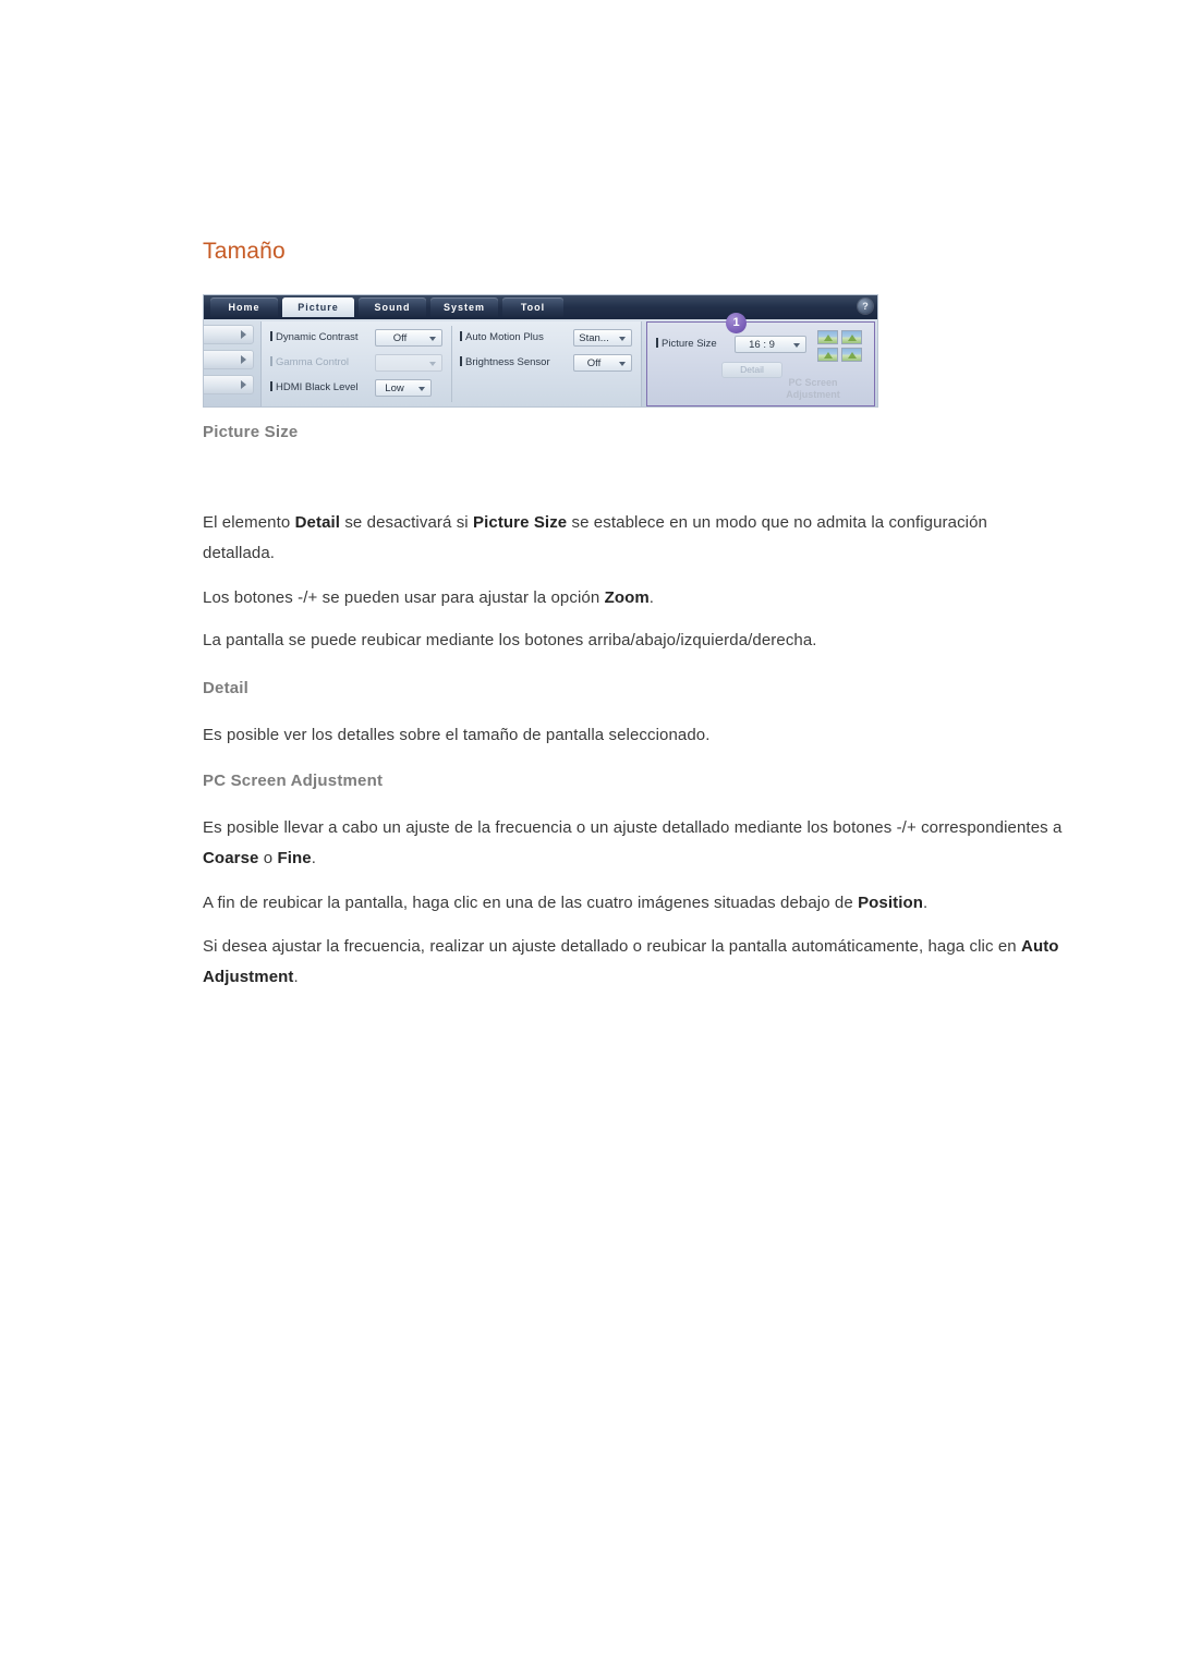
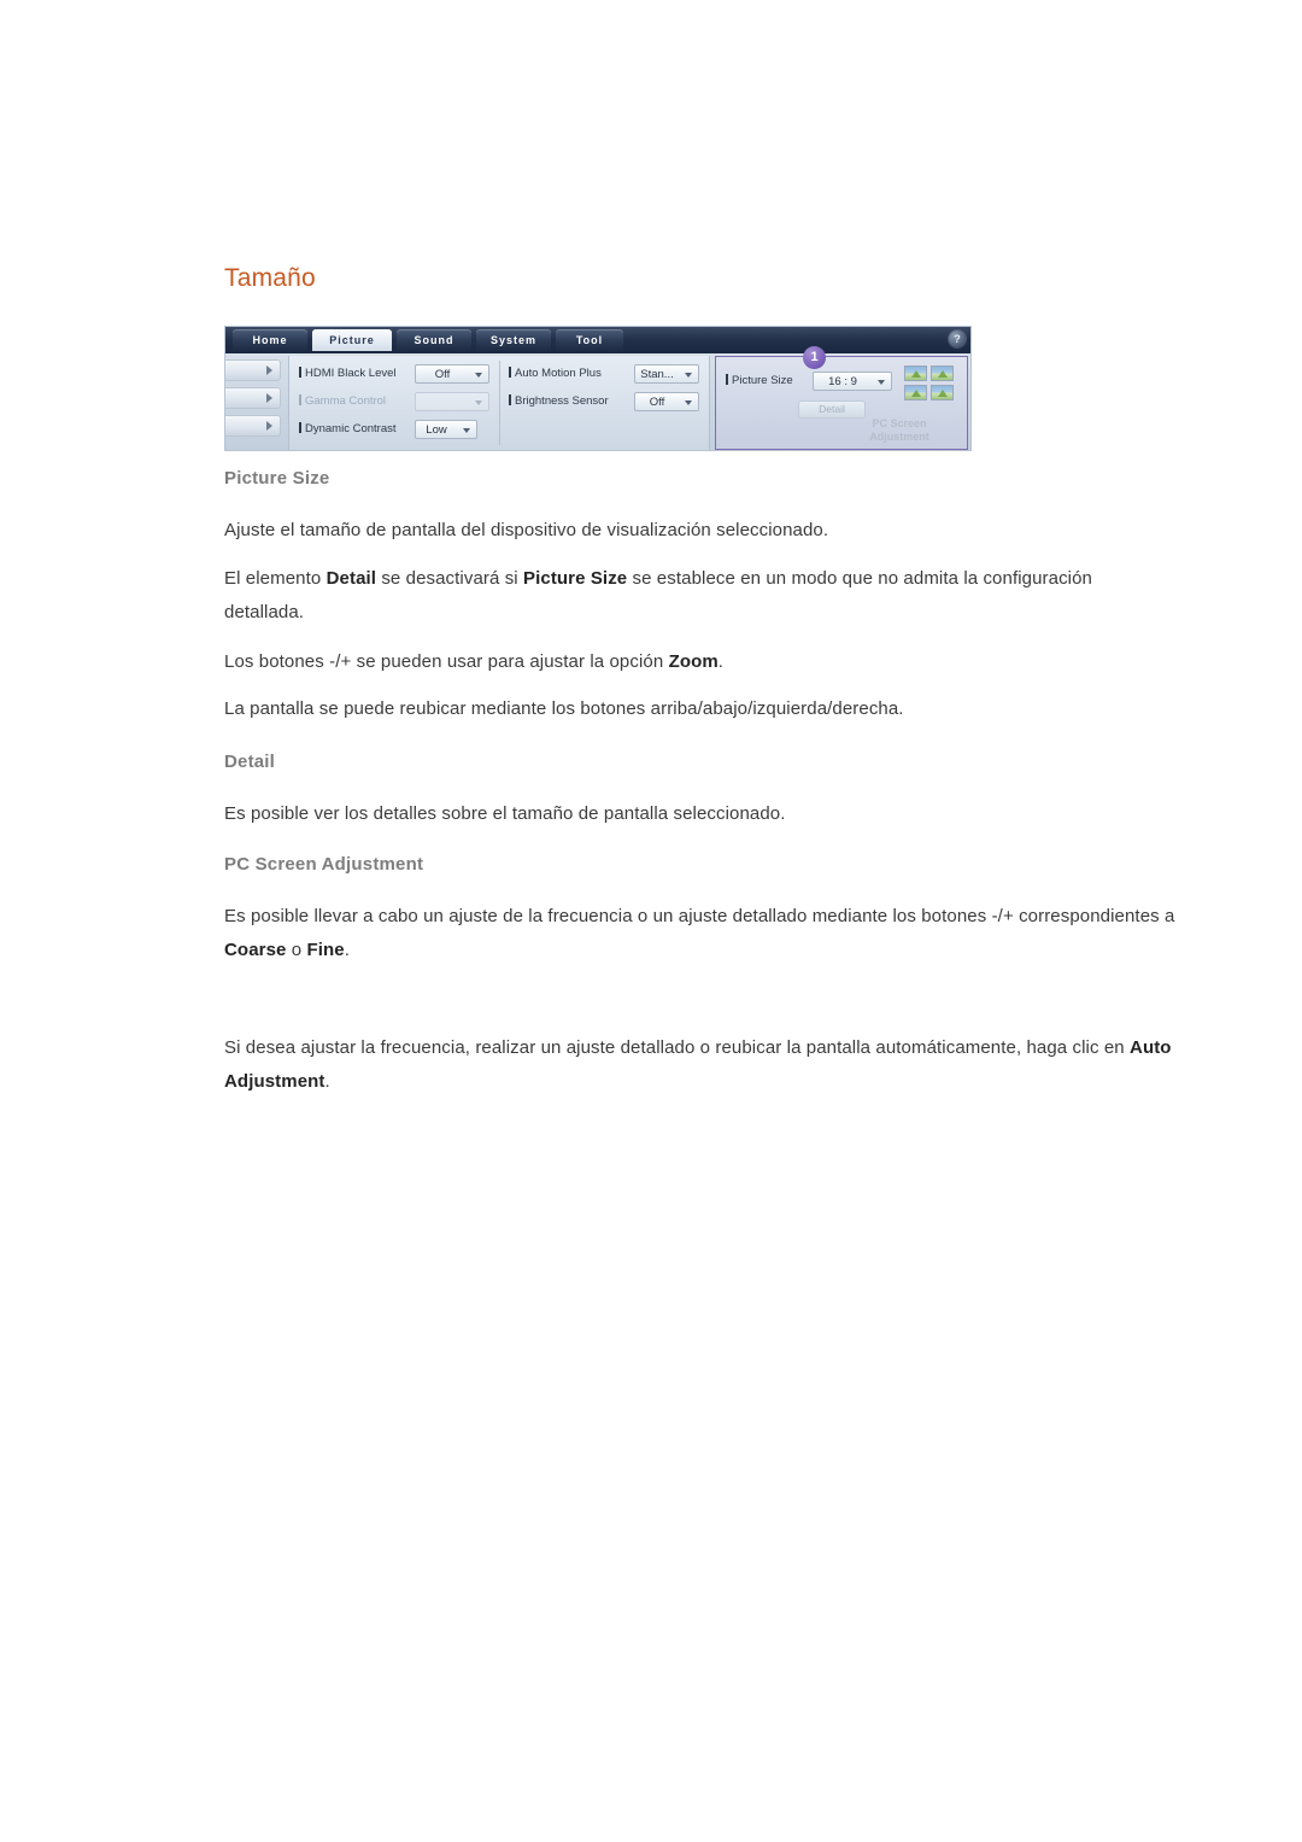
  Tamaño
  Home
  Picture
  Sound
  System
  Tool
  ?
- Dynamic Contrast
+ HDMI Black Level
  Off
  Gamma Control
- HDMI Black Level
+ Dynamic Contrast
  Low
  Auto Motion Plus
  Stan...
  Brightness Sensor
  Off
  1
  Picture Size
  16 : 9
  Detail
  PC Screen
  Adjustment
  Picture Size
+ Ajuste el tamaño de pantalla del dispositivo de visualización seleccionado.
  El elemento Detail se desactivará si Picture Size se establece en un modo que no admita la configuración detallada.
  Los botones -/+ se pueden usar para ajustar la opción Zoom.
  La pantalla se puede reubicar mediante los botones arriba/abajo/izquierda/derecha.
  Detail
  Es posible ver los detalles sobre el tamaño de pantalla seleccionado.
  PC Screen Adjustment
  Es posible llevar a cabo un ajuste de la frecuencia o un ajuste detallado mediante los botones -/+ correspondientes a Coarse o Fine.
- A fin de reubicar la pantalla, haga clic en una de las cuatro imágenes situadas debajo de Position.
  Si desea ajustar la frecuencia, realizar un ajuste detallado o reubicar la pantalla automáticamente, haga clic en Auto Adjustment.
